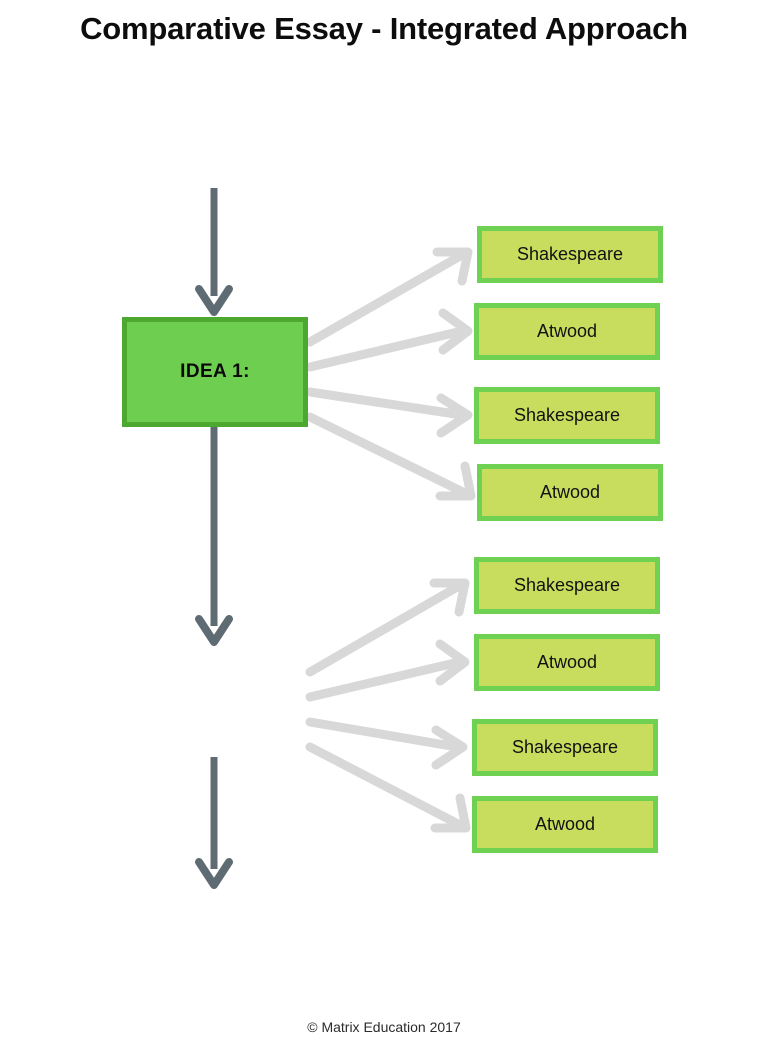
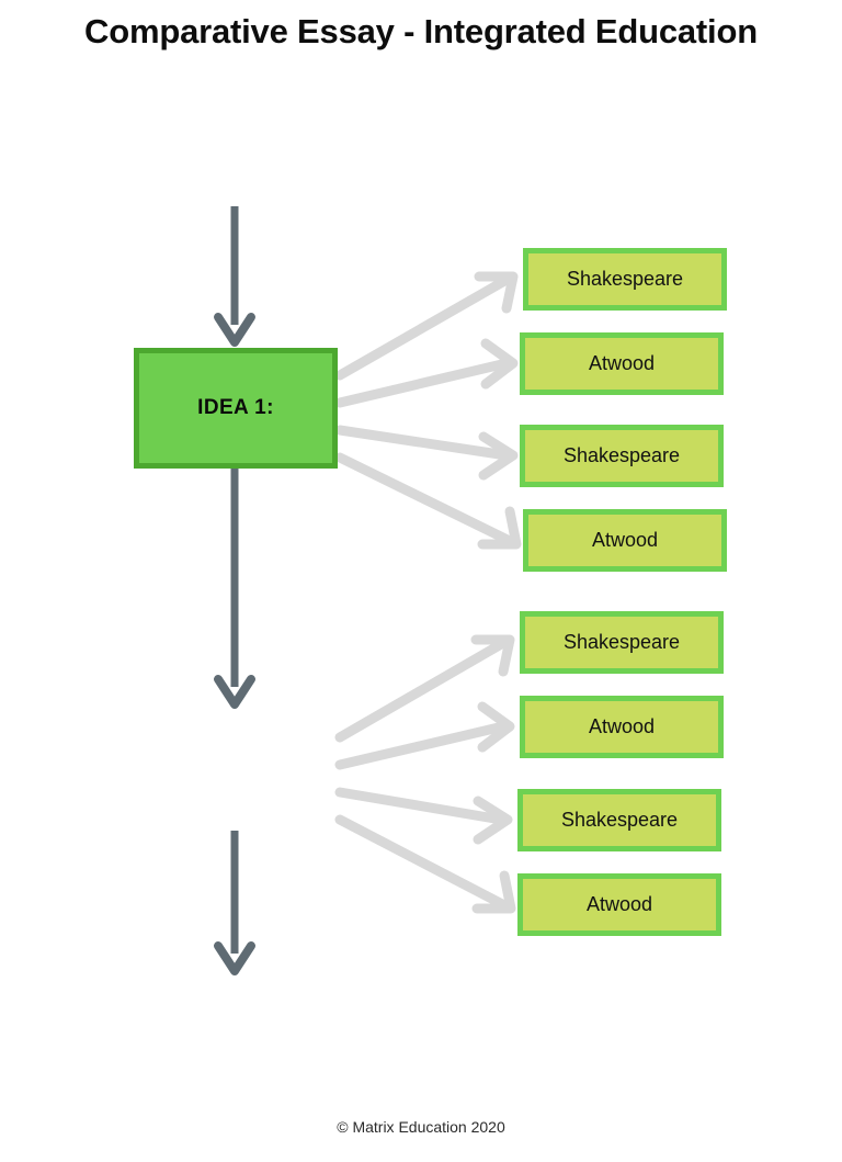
- Comparative Essay - Integrated Approach
+ Comparative Essay - Integrated Education
  IDEA 1:
  Shakespeare
  Atwood
  Shakespeare
  Atwood
  Shakespeare
  Atwood
  Shakespeare
  Atwood
- © Matrix Education 2017
+ © Matrix Education 2020
